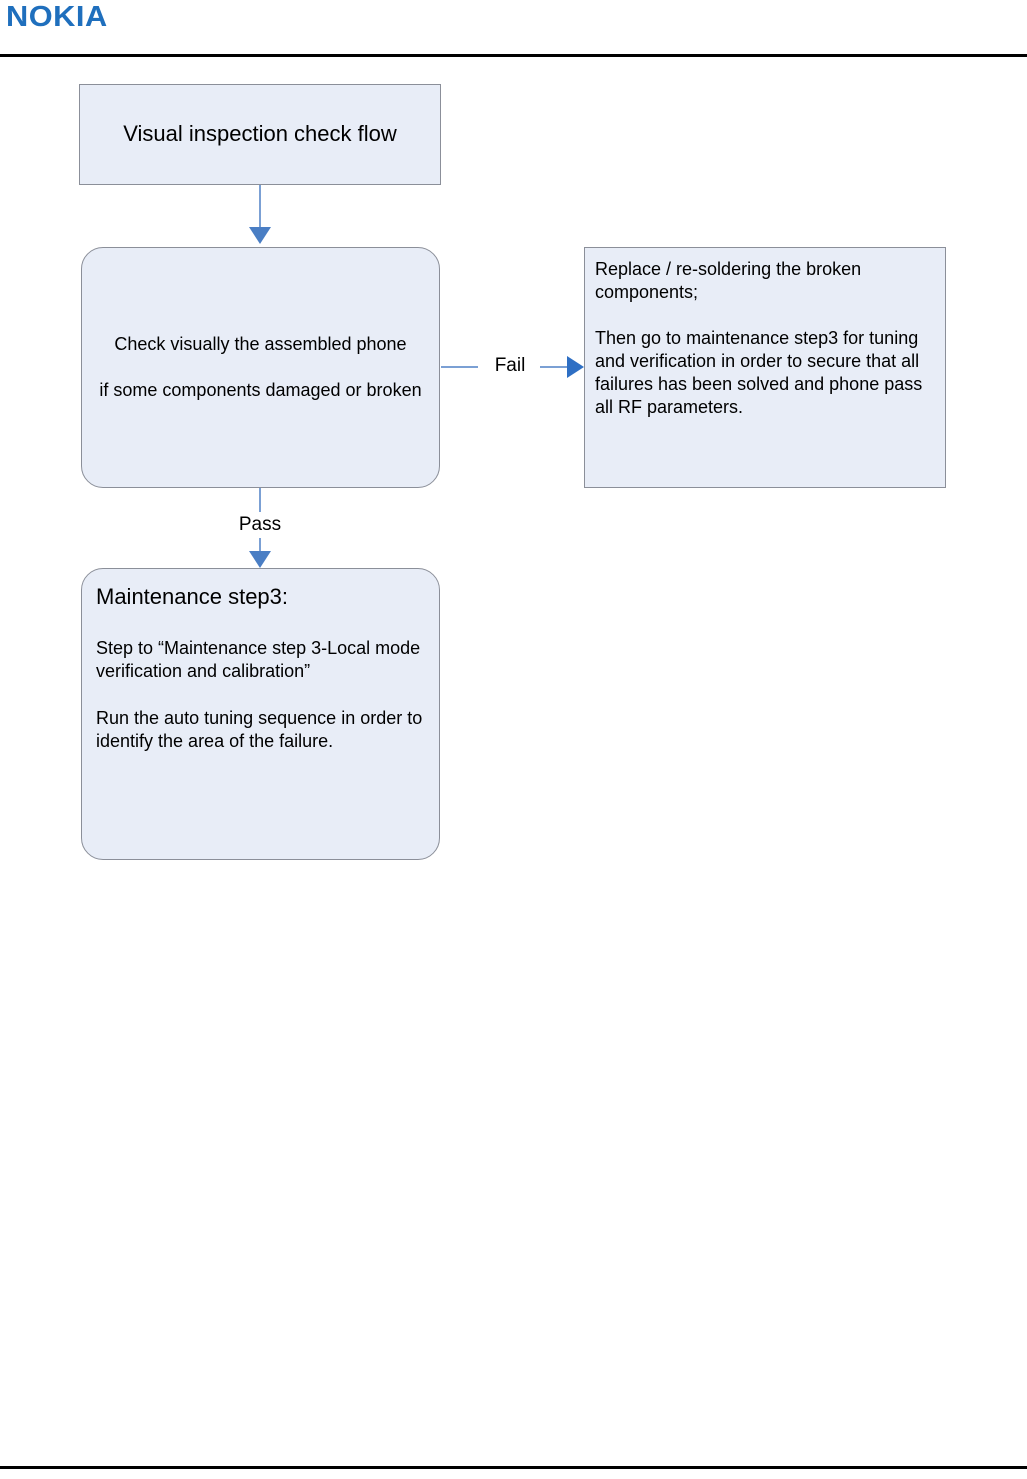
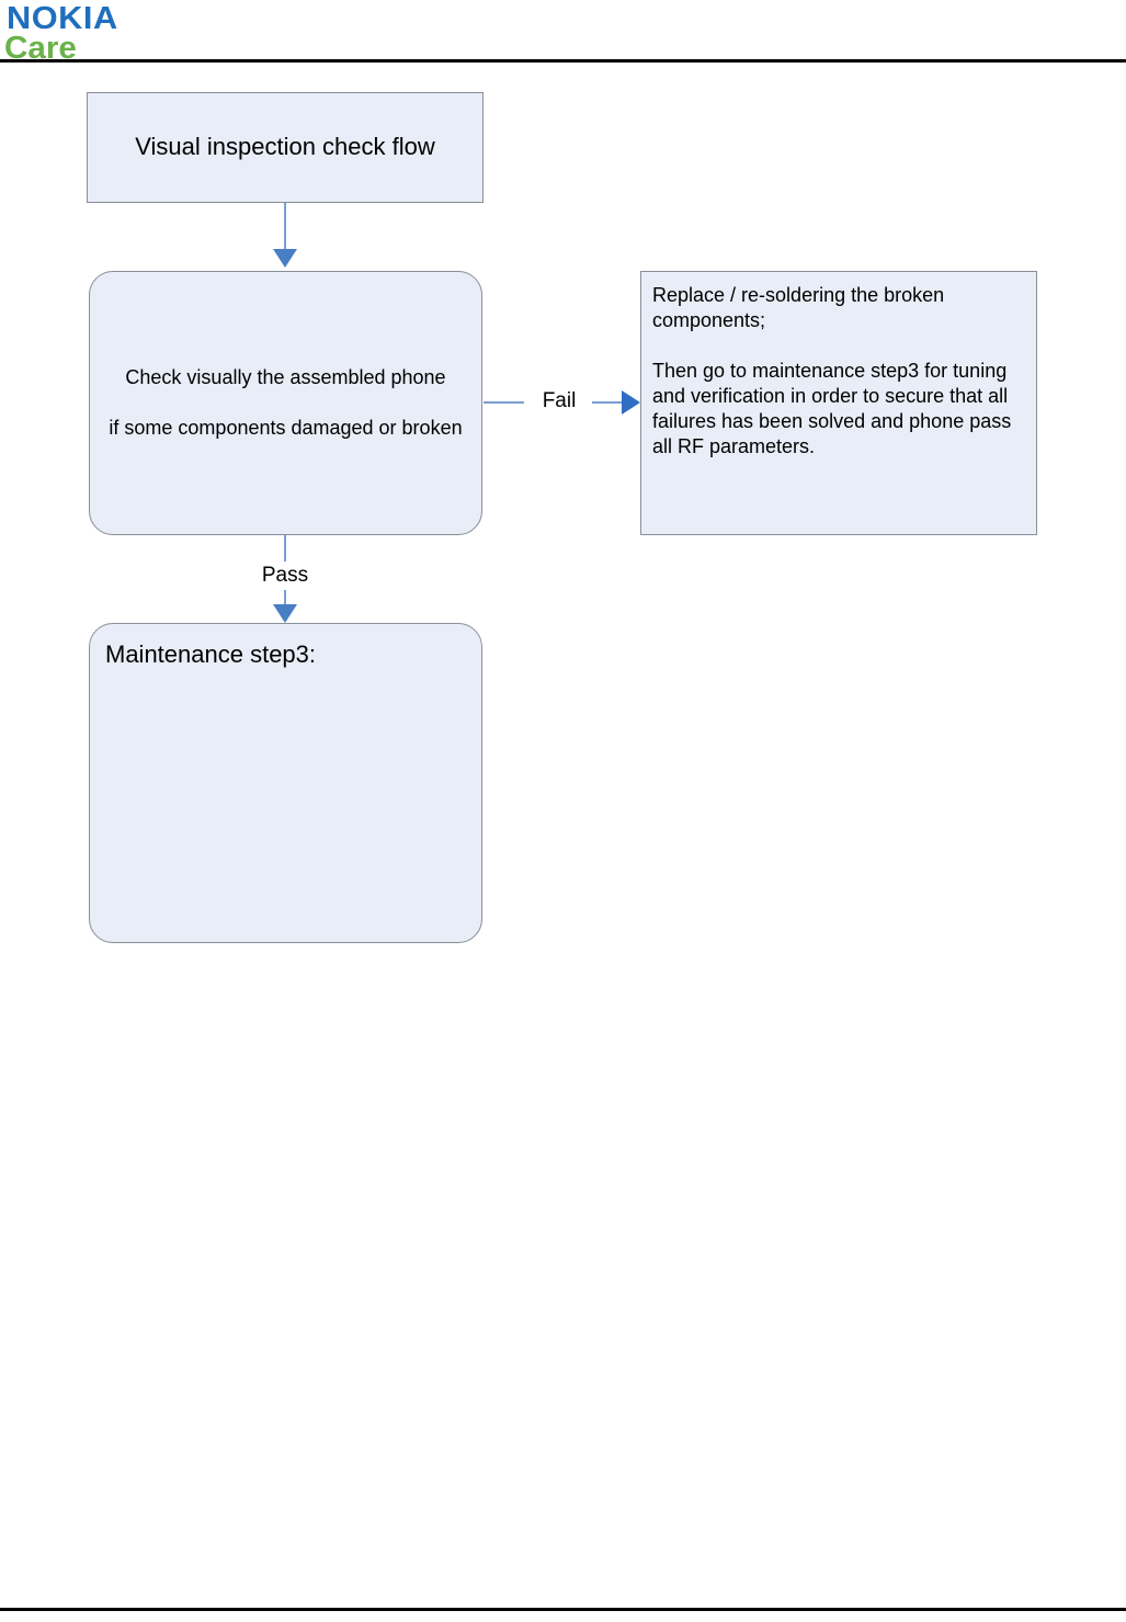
  NOKIA
+ Care
  Visual inspection check flow
  Check visually the assembled phone
  if some components damaged or broken
  Fail
  Replace / re-soldering the broken components;
  Then go to maintenance step3 for tuning and verification in order to secure that all failures has been solved and phone pass all RF parameters.
  Pass
  Maintenance step3:
- Step to “Maintenance step 3-Local mode verification and calibration”
- Run the auto tuning sequence in order to identify the area of the failure.
